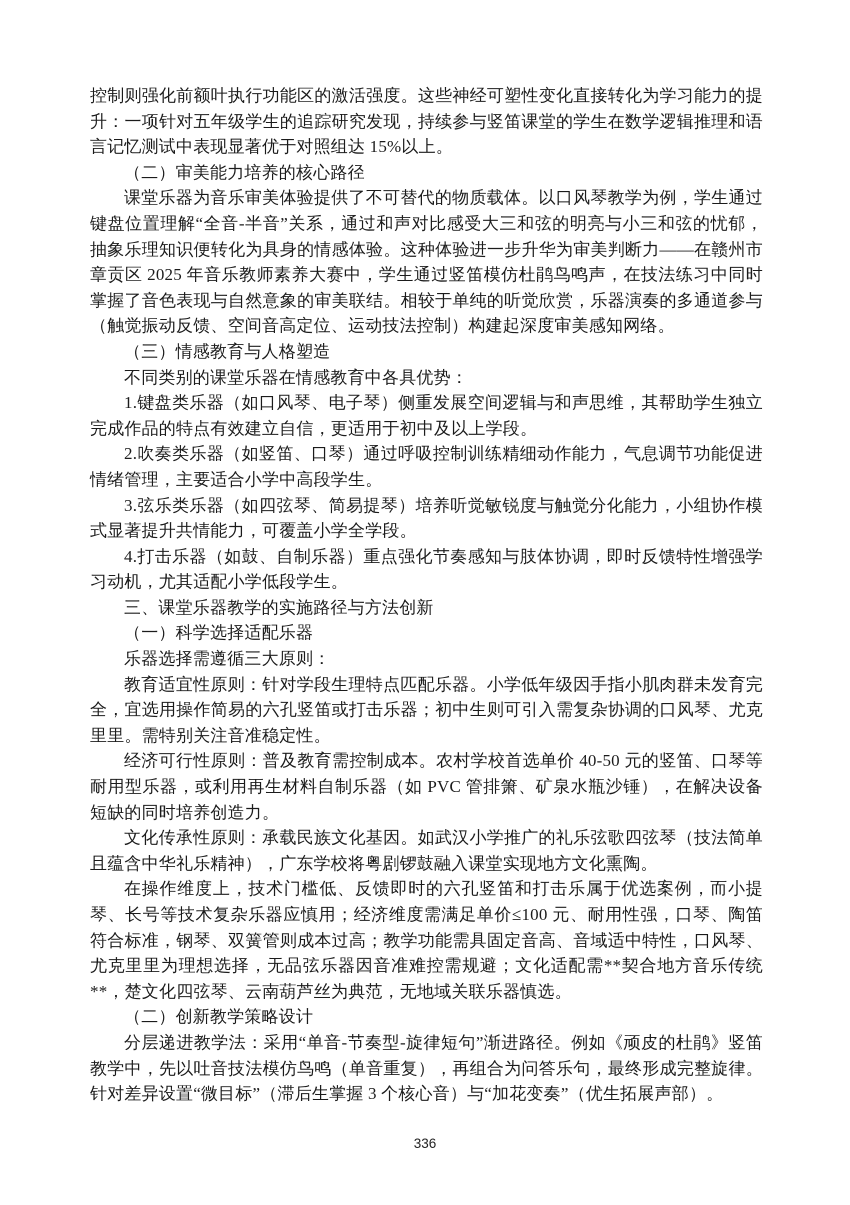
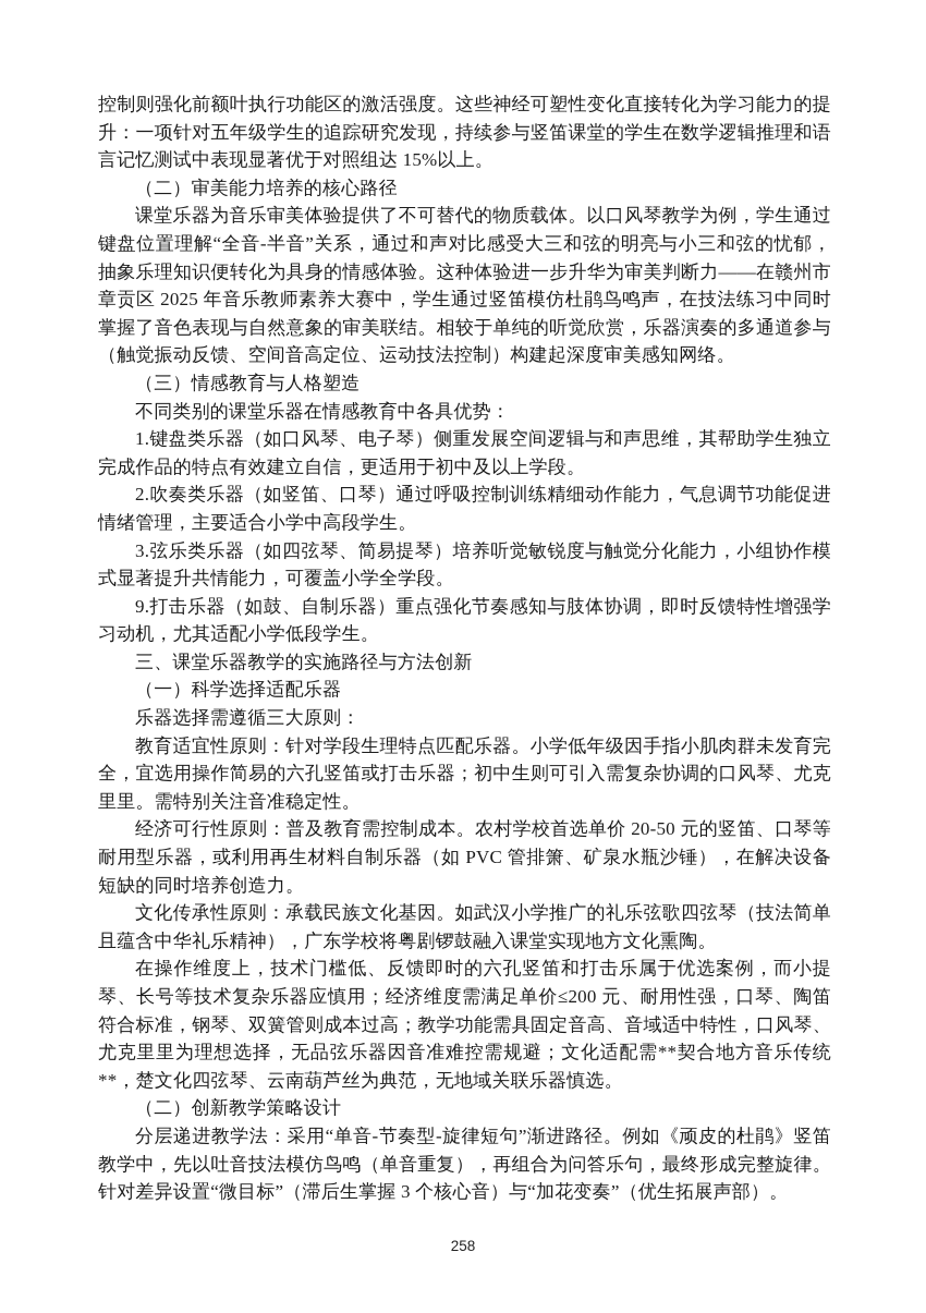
  控制则强化前额叶执行功能区的激活强度。这些神经可塑性变化直接转化为学习能力的提升：一项针对五年级学生的追踪研究发现，持续参与竖笛课堂的学生在数学逻辑推理和语言记忆测试中表现显著优于对照组达 15%以上。
  （二）审美能力培养的核心路径
  课堂乐器为音乐审美体验提供了不可替代的物质载体。以口风琴教学为例，学生通过键盘位置理解“全音-半音”关系，通过和声对比感受大三和弦的明亮与小三和弦的忧郁，抽象乐理知识便转化为具身的情感体验。这种体验进一步升华为审美判断力——在赣州市章贡区 2025 年音乐教师素养大赛中，学生通过竖笛模仿杜鹃鸟鸣声，在技法练习中同时掌握了音色表现与自然意象的审美联结。相较于单纯的听觉欣赏，乐器演奏的多通道参与（触觉振动反馈、空间音高定位、运动技法控制）构建起深度审美感知网络。
  （三）情感教育与人格塑造
  不同类别的课堂乐器在情感教育中各具优势：
  1.键盘类乐器（如口风琴、电子琴）侧重发展空间逻辑与和声思维，其帮助学生独立完成作品的特点有效建立自信，更适用于初中及以上学段。
  2.吹奏类乐器（如竖笛、口琴）通过呼吸控制训练精细动作能力，气息调节功能促进情绪管理，主要适合小学中高段学生。
  3.弦乐类乐器（如四弦琴、简易提琴）培养听觉敏锐度与触觉分化能力，小组协作模式显著提升共情能力，可覆盖小学全学段。
- 4.打击乐器（如鼓、自制乐器）重点强化节奏感知与肢体协调，即时反馈特性增强学习动机，尤其适配小学低段学生。
+ 9.打击乐器（如鼓、自制乐器）重点强化节奏感知与肢体协调，即时反馈特性增强学习动机，尤其适配小学低段学生。
  三、课堂乐器教学的实施路径与方法创新
  （一）科学选择适配乐器
  乐器选择需遵循三大原则：
  教育适宜性原则：针对学段生理特点匹配乐器。小学低年级因手指小肌肉群未发育完全，宜选用操作简易的六孔竖笛或打击乐器；初中生则可引入需复杂协调的口风琴、尤克里里。需特别关注音准稳定性。
- 经济可行性原则：普及教育需控制成本。农村学校首选单价 40-50 元的竖笛、口琴等耐用型乐器，或利用再生材料自制乐器（如 PVC 管排箫、矿泉水瓶沙锤），在解决设备短缺的同时培养创造力。
+ 经济可行性原则：普及教育需控制成本。农村学校首选单价 20-50 元的竖笛、口琴等耐用型乐器，或利用再生材料自制乐器（如 PVC 管排箫、矿泉水瓶沙锤），在解决设备短缺的同时培养创造力。
  文化传承性原则：承载民族文化基因。如武汉小学推广的礼乐弦歌四弦琴（技法简单且蕴含中华礼乐精神），广东学校将粤剧锣鼓融入课堂实现地方文化熏陶。
- 在操作维度上，技术门槛低、反馈即时的六孔竖笛和打击乐属于优选案例，而小提琴、长号等技术复杂乐器应慎用；经济维度需满足单价≤100 元、耐用性强，口琴、陶笛符合标准，钢琴、双簧管则成本过高；教学功能需具固定音高、音域适中特性，口风琴、尤克里里为理想选择，无品弦乐器因音准难控需规避；文化适配需**契合地方音乐传统**，楚文化四弦琴、云南葫芦丝为典范，无地域关联乐器慎选。
+ 在操作维度上，技术门槛低、反馈即时的六孔竖笛和打击乐属于优选案例，而小提琴、长号等技术复杂乐器应慎用；经济维度需满足单价≤200 元、耐用性强，口琴、陶笛符合标准，钢琴、双簧管则成本过高；教学功能需具固定音高、音域适中特性，口风琴、尤克里里为理想选择，无品弦乐器因音准难控需规避；文化适配需**契合地方音乐传统**，楚文化四弦琴、云南葫芦丝为典范，无地域关联乐器慎选。
  （二）创新教学策略设计
  分层递进教学法：采用“单音-节奏型-旋律短句”渐进路径。例如《顽皮的杜鹃》竖笛教学中，先以吐音技法模仿鸟鸣（单音重复），再组合为问答乐句，最终形成完整旋律。针对差异设置“微目标”（滞后生掌握 3 个核心音）与“加花变奏”（优生拓展声部）。
- 336
+ 258
